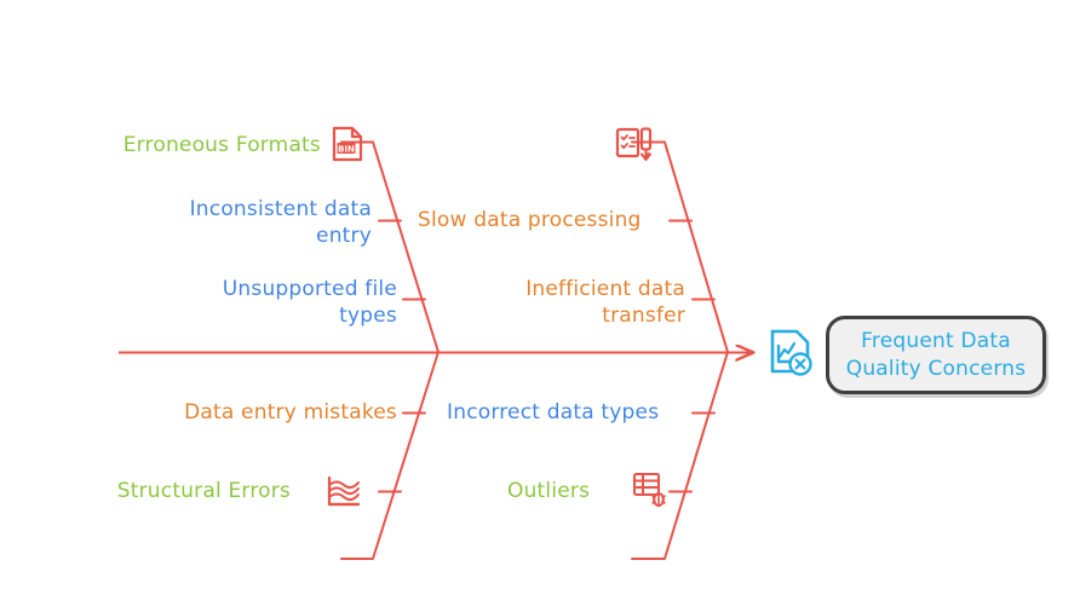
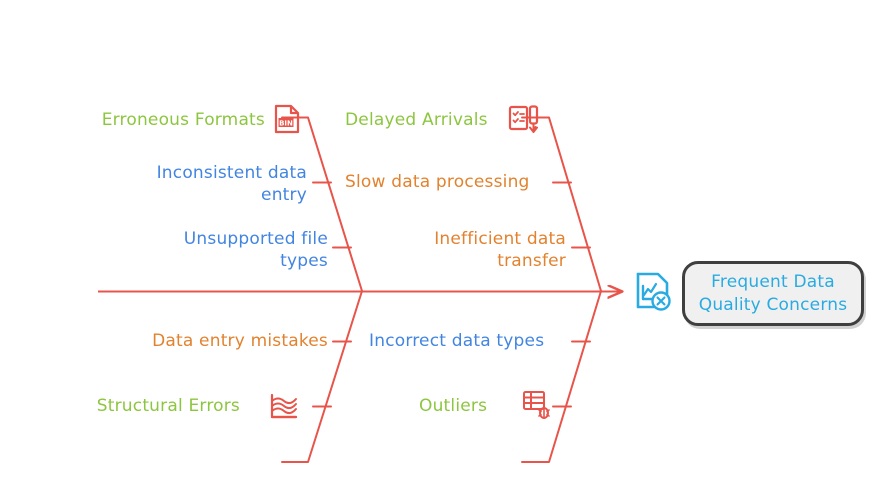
  Erroneous Formats
  Inconsistent data
  entry
  Unsupported file
  types
+ Delayed Arrivals
  Slow data processing
  Inefficient data
  transfer
  Data entry mistakes
  Structural Errors
  Incorrect data types
  Outliers
  BIN
  Frequent Data
  Quality Concerns
